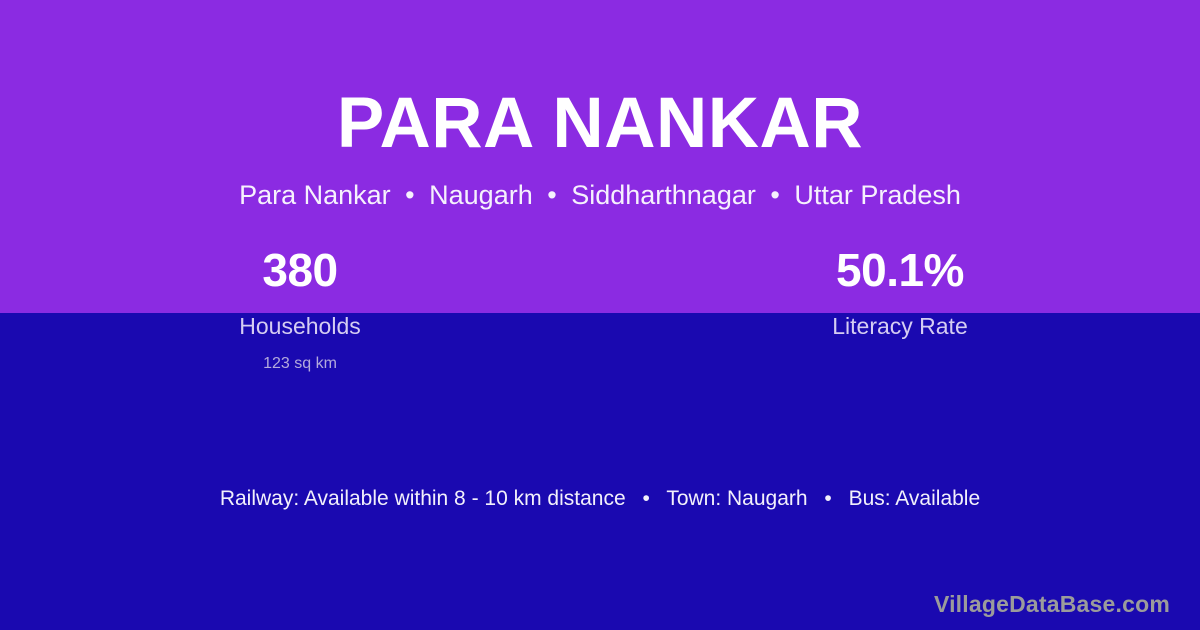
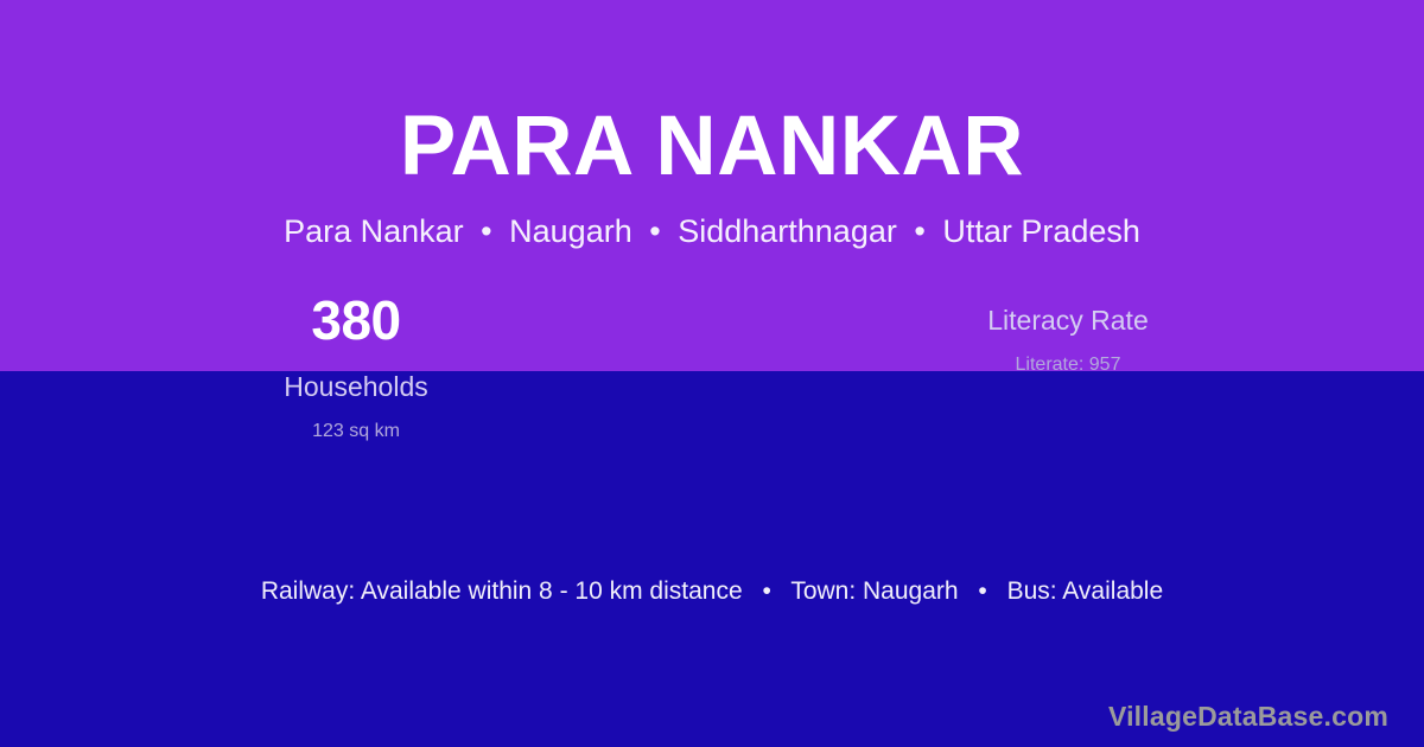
  PARA NANKAR
  Para Nankar • Naugarh • Siddharthnagar • Uttar Pradesh
  380
  Households
  123 sq km
- 50.1%
  Literacy Rate
+ Literate: 957
  Railway: Available within 8 - 10 km distance • Town: Naugarh • Bus: Available
  VillageDataBase.com
